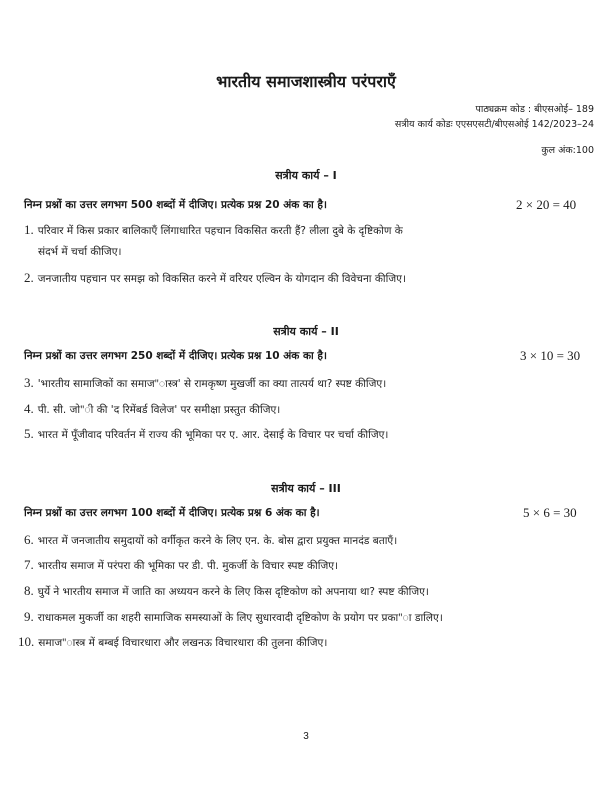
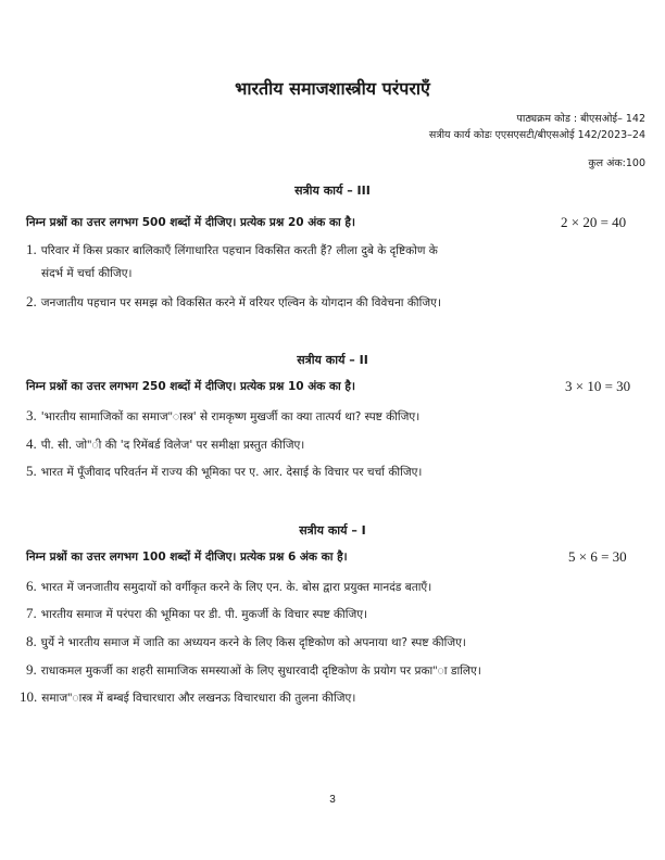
  भारतीय समाजशास्त्रीय परंपराएँ
- पाठ्यक्रम कोड : बीएसओई– 189
+ पाठ्यक्रम कोड : बीएसओई– 142
  सत्रीय कार्य कोडः एएसएसटी/बीएसओई 142/2023–24
  कुल अंक:100
- सत्रीय कार्य – I
+ सत्रीय कार्य – III
  निम्न प्रश्नों का उत्तर लगभग 500 शब्दों में दीजिए। प्रत्येक प्रश्न 20 अंक का है।
  2 × 20 = 40
  1. परिवार में किस प्रकार बालिकाएँ लिंगाधारित पहचान विकसित करती हैं? लीला दुबे के दृष्टिकोण के
  संदर्भ में चर्चा कीजिए।
  2. जनजातीय पहचान पर समझ को विकसित करने में वरियर एल्विन के योगदान की विवेचना कीजिए।
  सत्रीय कार्य – II
  निम्न प्रश्नों का उत्तर लगभग 250 शब्दों में दीजिए। प्रत्येक प्रश्न 10 अंक का है।
  3 × 10 = 30
  3. 'भारतीय सामाजिकों का समाज"ास्त्र' से रामकृष्ण मुखर्जी का क्या तात्पर्य था? स्पष्ट कीजिए।
  4. पी. सी. जो"ी की 'द रिमेंबर्ड विलेज' पर समीक्षा प्रस्तुत कीजिए।
  5. भारत में पूँजीवाद परिवर्तन में राज्य की भूमिका पर ए. आर. देसाई के विचार पर चर्चा कीजिए।
- सत्रीय कार्य – III
+ सत्रीय कार्य – I
  निम्न प्रश्नों का उत्तर लगभग 100 शब्दों में दीजिए। प्रत्येक प्रश्न 6 अंक का है।
  5 × 6 = 30
  6. भारत में जनजातीय समुदायों को वर्गीकृत करने के लिए एन. के. बोस द्वारा प्रयुक्त मानदंड बताएँ।
  7. भारतीय समाज में परंपरा की भूमिका पर डी. पी. मुकर्जी के विचार स्पष्ट कीजिए।
  8. घुर्ये ने भारतीय समाज में जाति का अध्ययन करने के लिए किस दृष्टिकोण को अपनाया था? स्पष्ट कीजिए।
  9. राधाकमल मुकर्जी का शहरी सामाजिक समस्याओं के लिए सुधारवादी दृष्टिकोण के प्रयोग पर प्रका"ा डालिए।
  10. समाज"ास्त्र में बम्बई विचारधारा और लखनऊ विचारधारा की तुलना कीजिए।
  3
